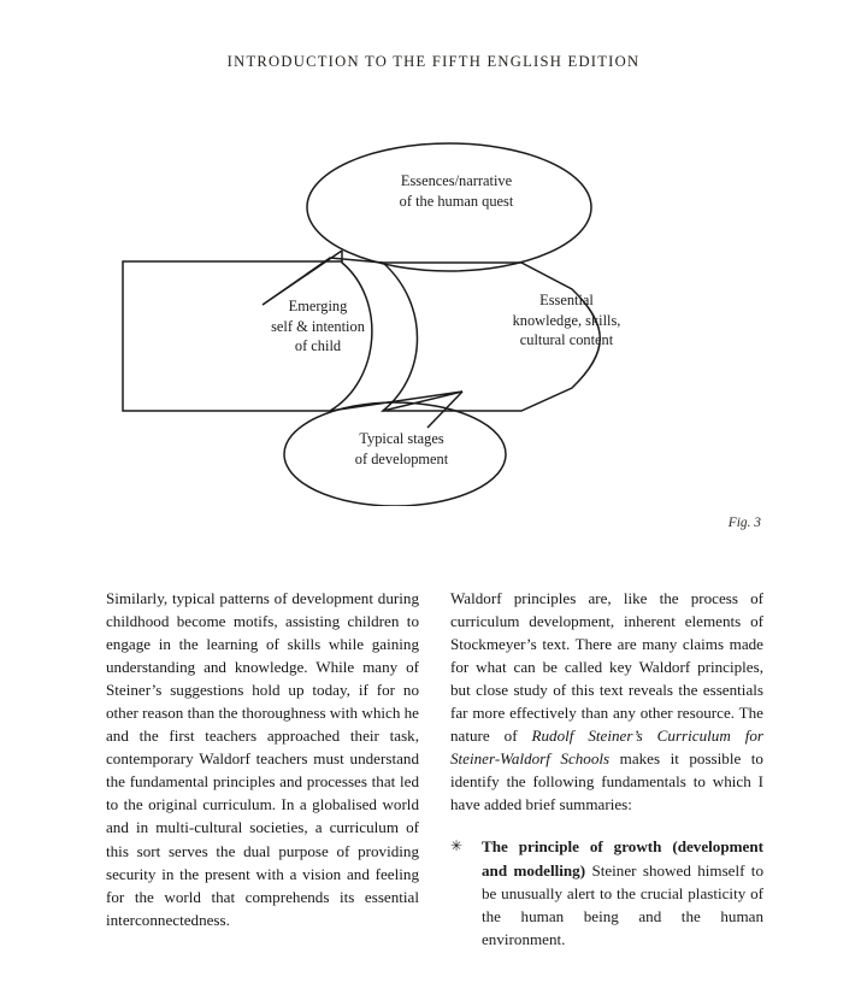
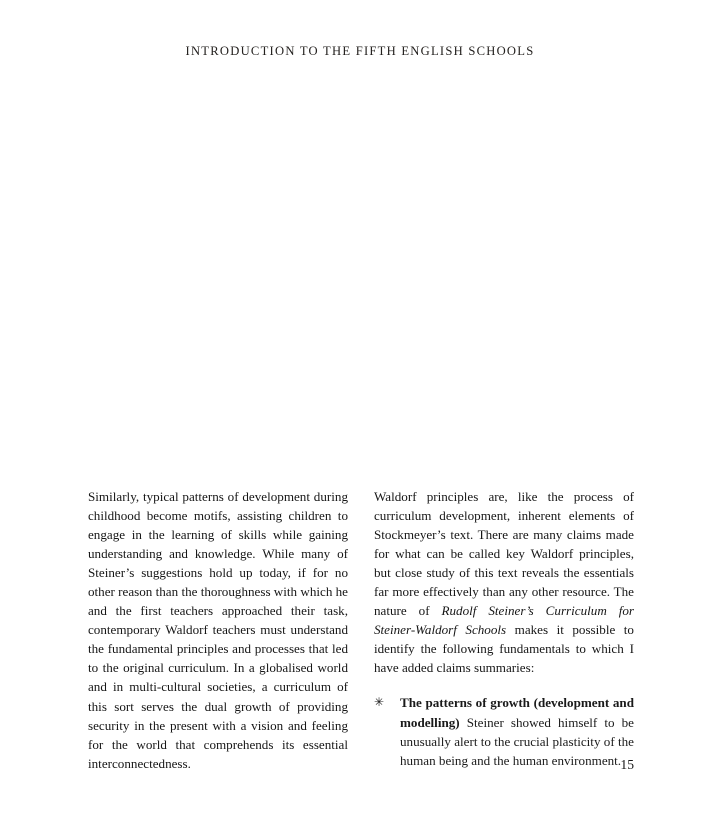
- INTRODUCTION TO THE FIFTH ENGLISH EDITION
+ INTRODUCTION TO THE FIFTH ENGLISH SCHOOLS
- Essences/narrative
- of the human quest
- Emerging
- self & intention
- of child
- Essential
- knowledge, skills,
- cultural content
- Typical stages
- of development
- Fig. 3
- Similarly, typical patterns of development during childhood become motifs, assisting children to engage in the learning of skills while gaining understanding and knowledge. While many of Steiner’s suggestions hold up today, if for no other reason than the thoroughness with which he and the first teachers approached their task, contemporary Waldorf teachers must understand the fundamental principles and processes that led to the original curriculum. In a globalised world and in multi-cultural societies, a curriculum of this sort serves the dual purpose of providing security in the present with a vision and feeling for the world that comprehends its essential interconnectedness.
+ Similarly, typical patterns of development during childhood become motifs, assisting children to engage in the learning of skills while gaining understanding and knowledge. While many of Steiner’s suggestions hold up today, if for no other reason than the thoroughness with which he and the first teachers approached their task, contemporary Waldorf teachers must understand the fundamental principles and processes that led to the original curriculum. In a globalised world and in multi-cultural societies, a curriculum of this sort serves the dual growth of providing security in the present with a vision and feeling for the world that comprehends its essential interconnectedness.
- Waldorf principles are, like the process of curriculum development, inherent elements of Stockmeyer’s text. There are many claims made for what can be called key Waldorf principles, but close study of this text reveals the essentials far more effectively than any other resource. The nature of Rudolf Steiner’s Curriculum for Steiner-Waldorf Schools makes it possible to identify the following fundamentals to which I have added brief summaries:
+ Waldorf principles are, like the process of curriculum development, inherent elements of Stockmeyer’s text. There are many claims made for what can be called key Waldorf principles, but close study of this text reveals the essentials far more effectively than any other resource. The nature of Rudolf Steiner’s Curriculum for Steiner-Waldorf Schools makes it possible to identify the following fundamentals to which I have added claims summaries:
  ✳
- The principle of growth (development and modelling) Steiner showed himself to be unusually alert to the crucial plasticity of the human being and the human environment.
+ The patterns of growth (development and modelling) Steiner showed himself to be unusually alert to the crucial plasticity of the human being and the human environment.
+ 15
